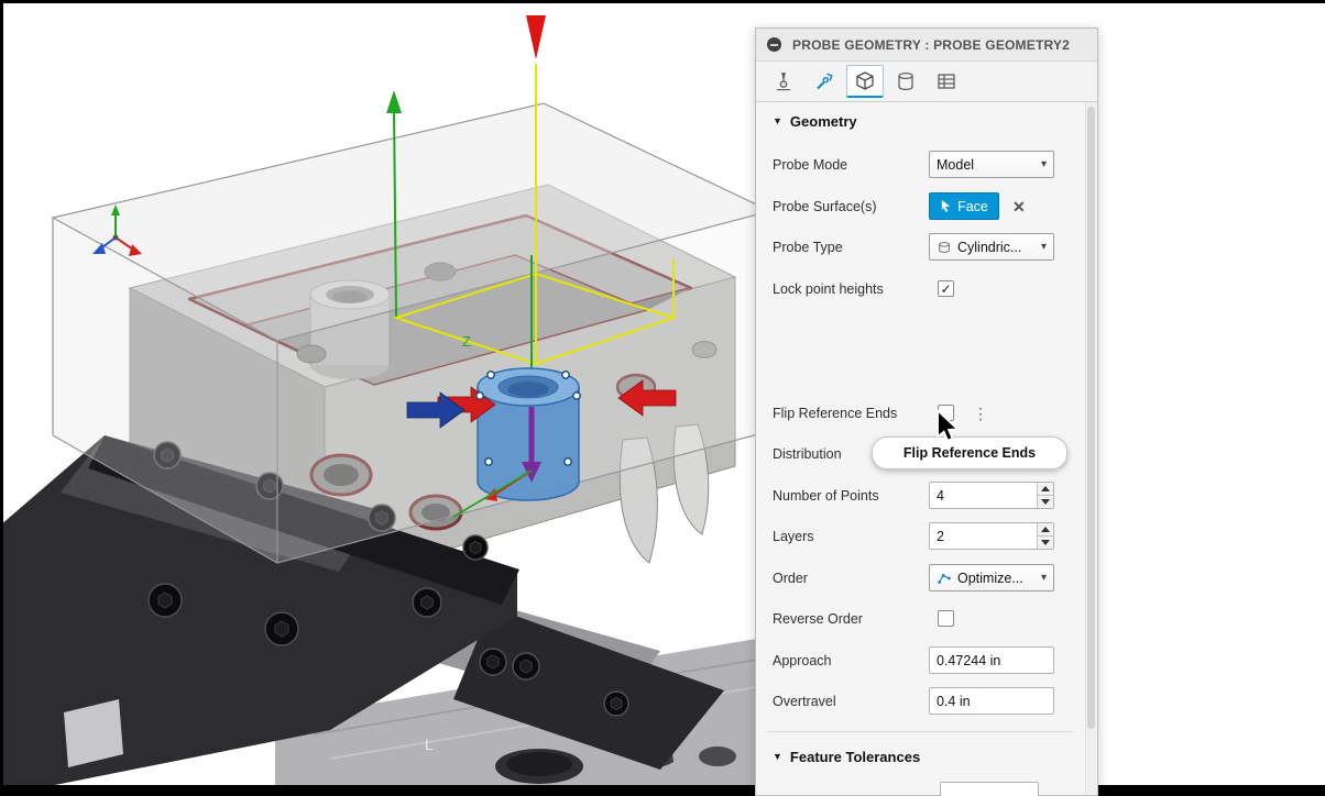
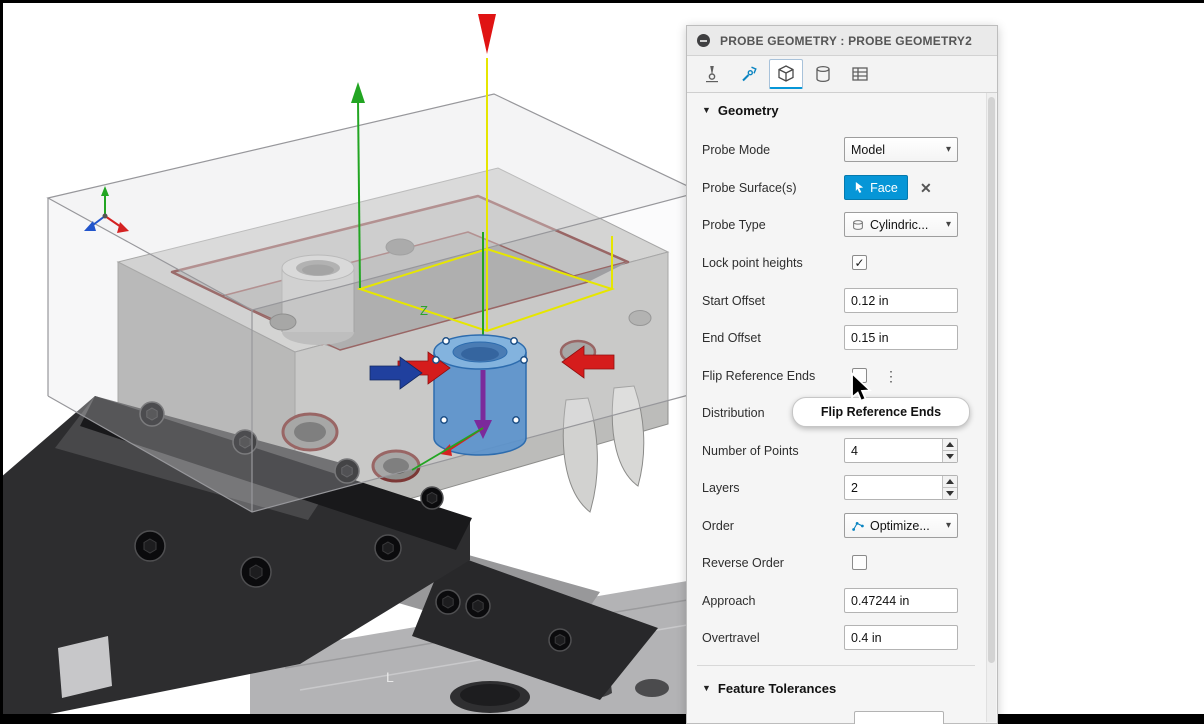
  L
  Z
  PROBE GEOMETRY : PROBE GEOMETRY2
  ▼
  Geometry
  Probe Mode
  Model
  ▾
  Probe Surface(s)
  Face
  ✕
  Probe Type
  Cylindric...
  ▾
  Lock point heights
  ✓
+ Start Offset
+ 0.12 in
+ End Offset
+ 0.15 in
  Flip Reference Ends
  ⋮
  Distribution
  Number of Points
  4
  Layers
  2
  Order
  Optimize...
  ▾
  Reverse Order
  Approach
  0.47244 in
  Overtravel
  0.4 in
  ▼
  Feature Tolerances
  Flip Reference Ends
